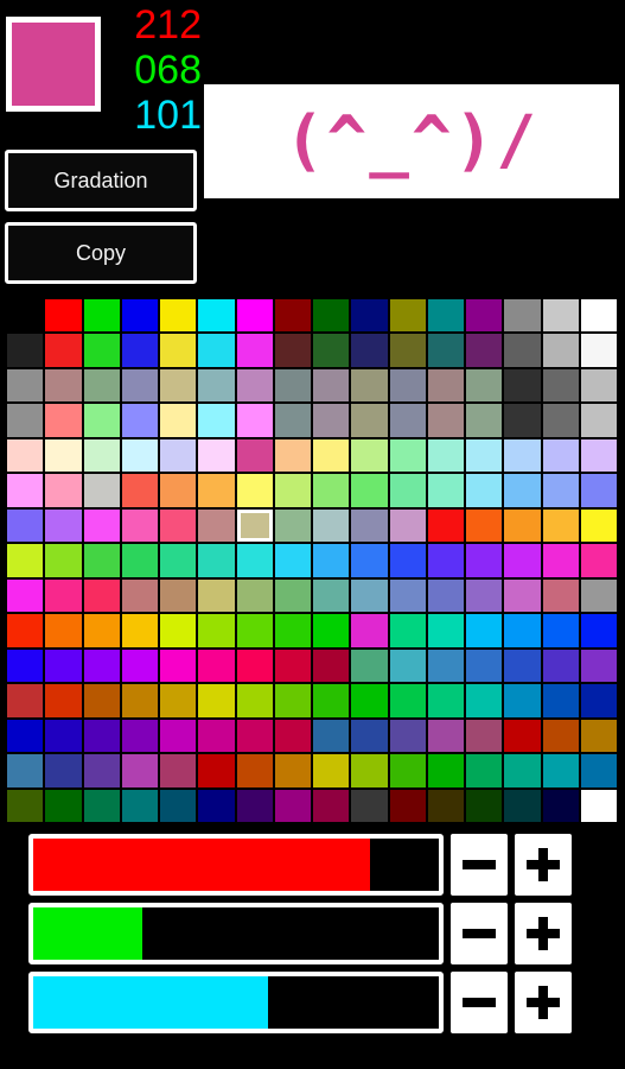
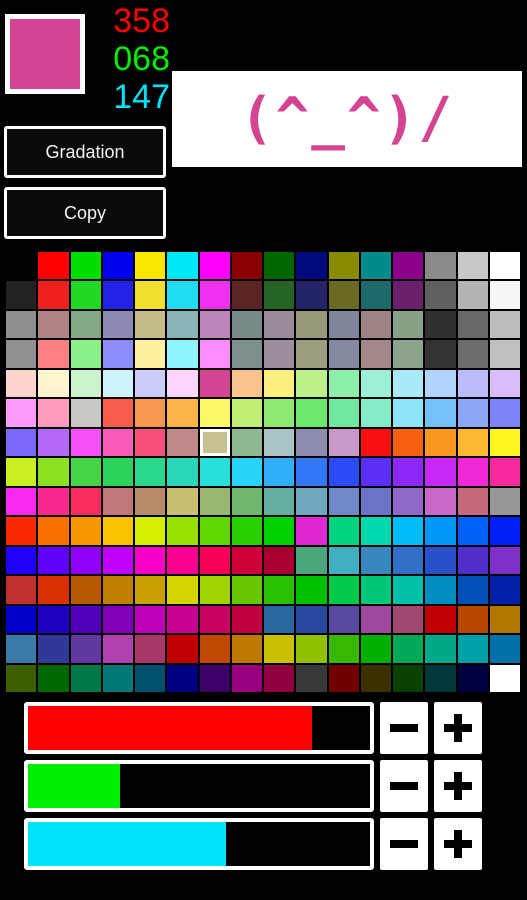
- 212
+ 358
  068
- 101
+ 147
  (^_^)/
  Gradation
  Copy
